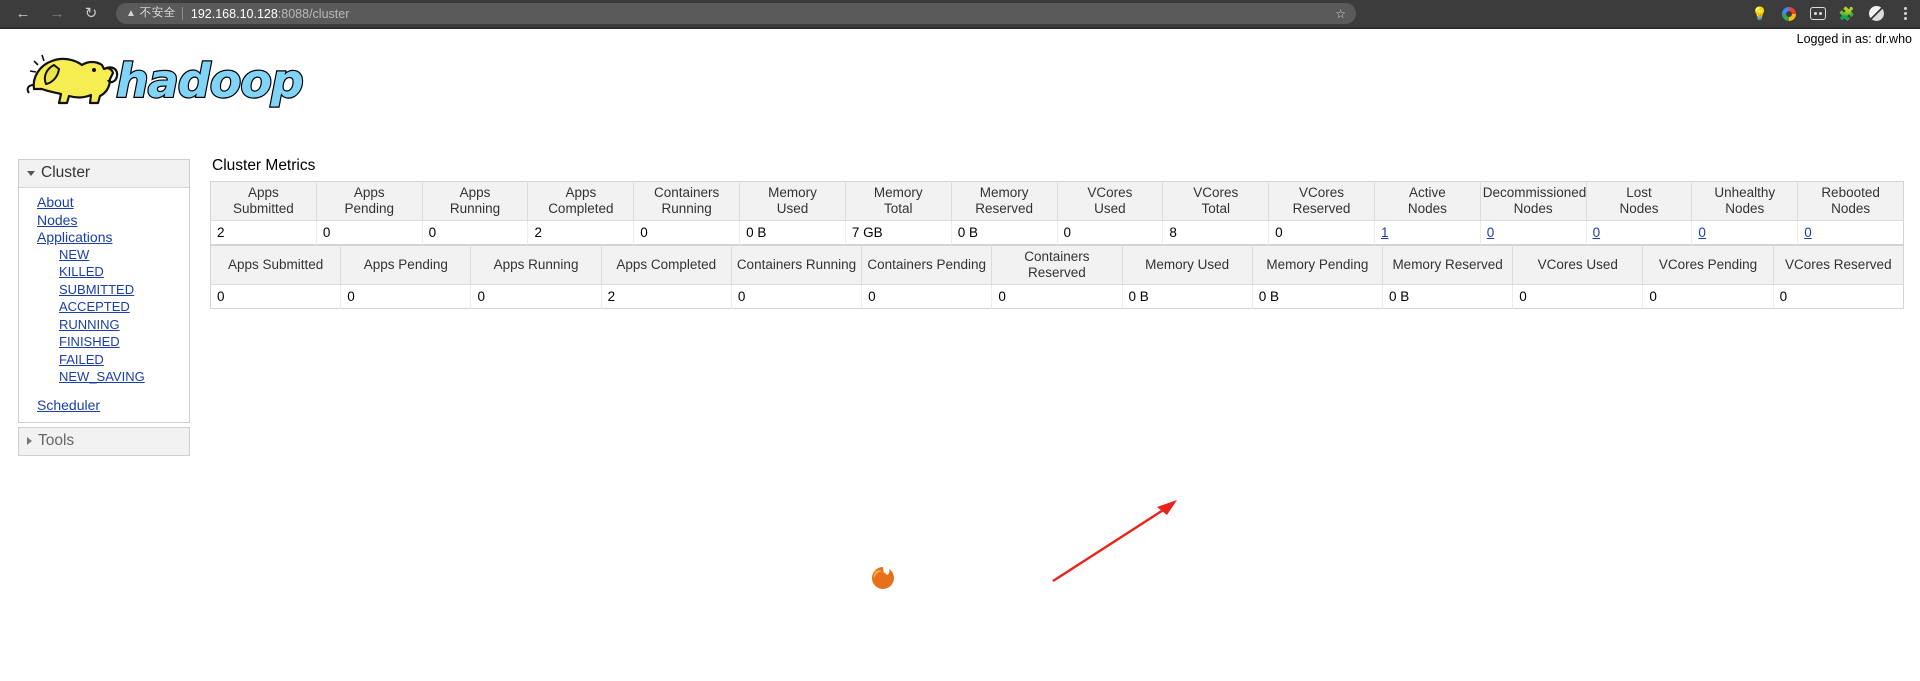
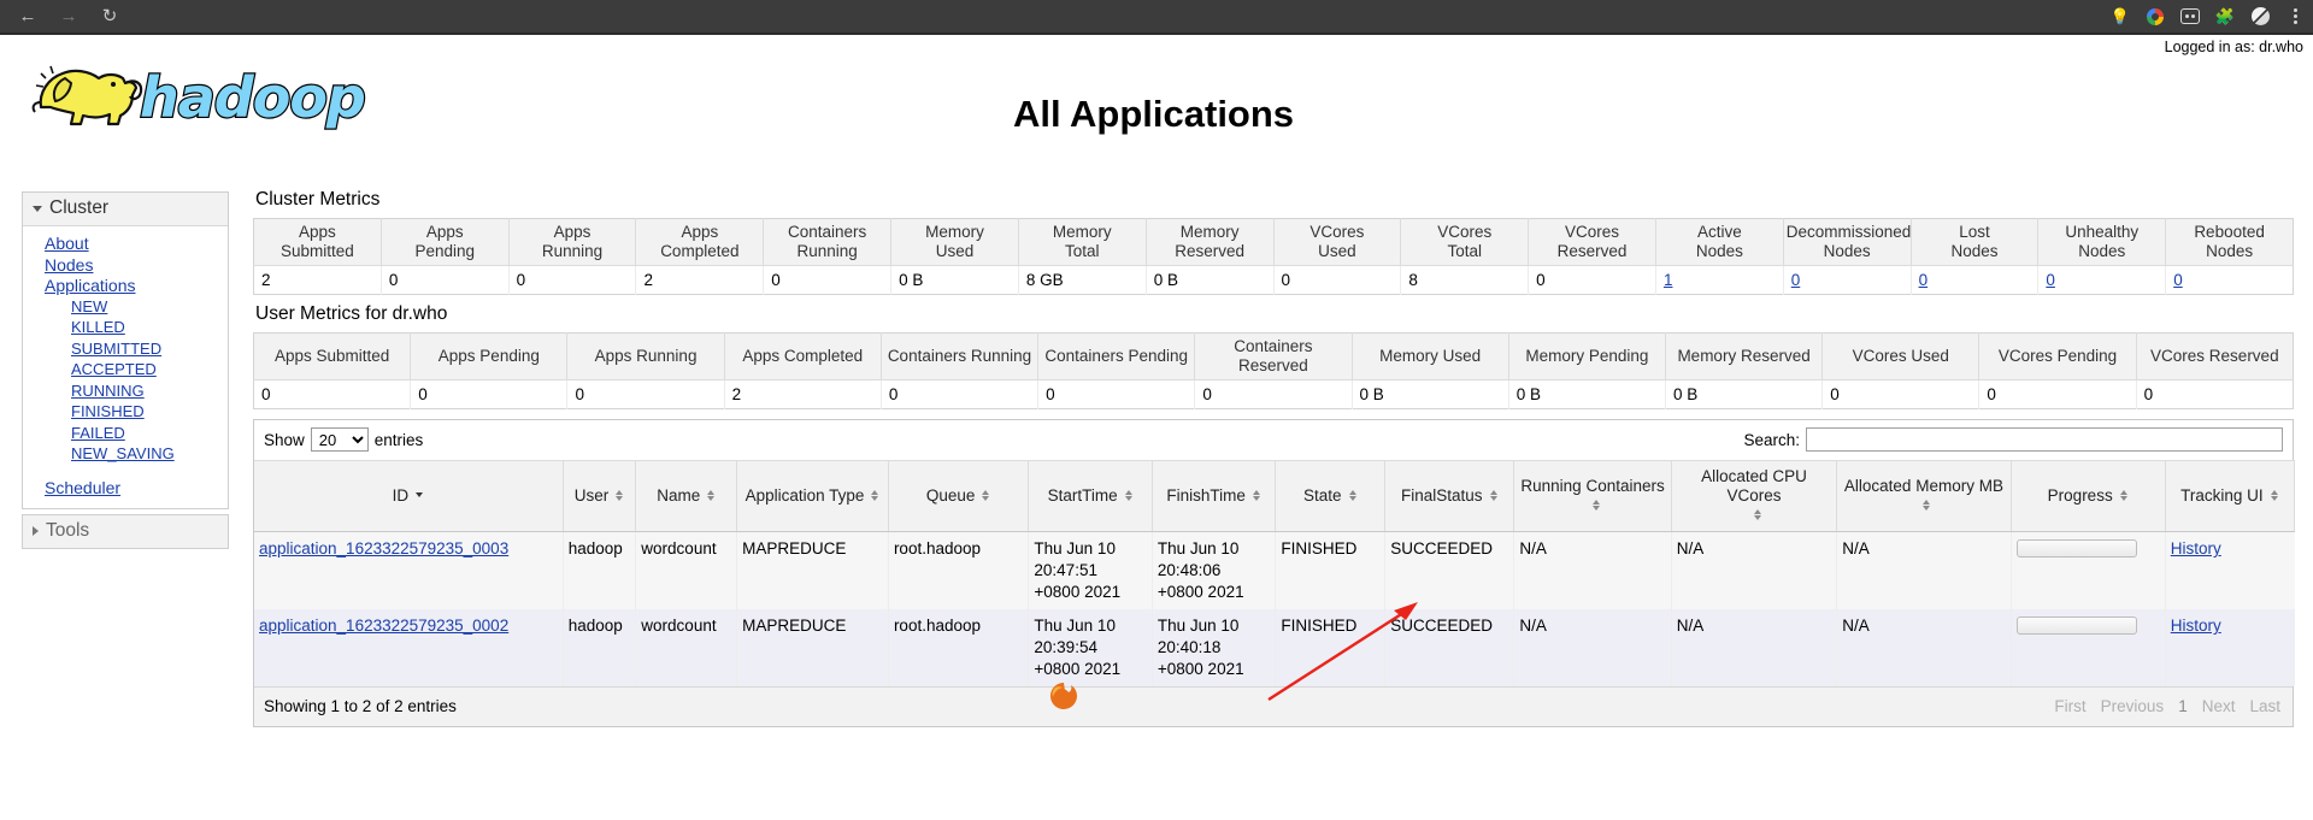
  ←
  →
  ↻
- ▲
- 不安全
- 192.168.10.128:8088/cluster
- ☆
  💡
  🧩
  Logged in as: dr.who
  hadoop
+ All Applications
  Cluster
  About
  Nodes
  Applications
  NEW
  KILLED
  SUBMITTED
  ACCEPTED
  RUNNING
  FINISHED
  FAILED
  NEW_SAVING
  Scheduler
  Tools
  Cluster Metrics
  AppsSubmitted	AppsPending	AppsRunning	AppsCompleted	ContainersRunning	MemoryUsed	MemoryTotal	MemoryReserved	VCoresUsed	VCoresTotal	VCoresReserved	ActiveNodes	DecommissionedNodes	LostNodes	UnhealthyNodes	RebootedNodes
- 2	0	0	2	0	0 B	7 GB	0 B	0	8	0	1	0	0	0	0
+ 2	0	0	2	0	0 B	8 GB	0 B	0	8	0	1	0	0	0	0
+ User Metrics for dr.who
  Apps Submitted	Apps Pending	Apps Running	Apps Completed	Containers Running	Containers Pending	Containers Reserved	Memory Used	Memory Pending	Memory Reserved	VCores Used	VCores Pending	VCores Reserved
  0	0	0	2	0	0	0	0 B	0 B	0 B	0	0	0
+ Show
+ 20
+ entries
+ Search:
+ ID	User	Name	Application Type	Queue	StartTime	FinishTime	State	FinalStatus	Running Containers	Allocated CPU VCores	Allocated Memory MB	Progress	Tracking UI
+ application_1623322579235_0003	hadoop	wordcount	MAPREDUCE	root.hadoop	Thu Jun 10 20:47:51 +0800 2021	Thu Jun 10 20:48:06 +0800 2021	FINISHED	SUCCEEDED	N/A	N/A	N/A		History
+ application_1623322579235_0002	hadoop	wordcount	MAPREDUCE	root.hadoop	Thu Jun 10 20:39:54 +0800 2021	Thu Jun 10 20:40:18 +0800 2021	FINISHED	SUCCEEDED	N/A	N/A	N/A		History
+ Showing 1 to 2 of 2 entries
+ First
+ Previous
+ 1
+ Next
+ Last
